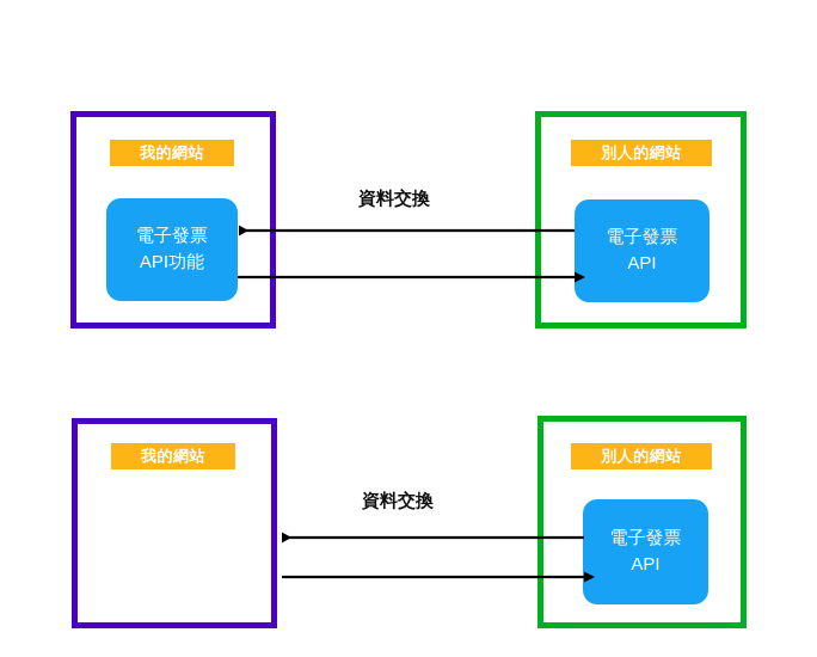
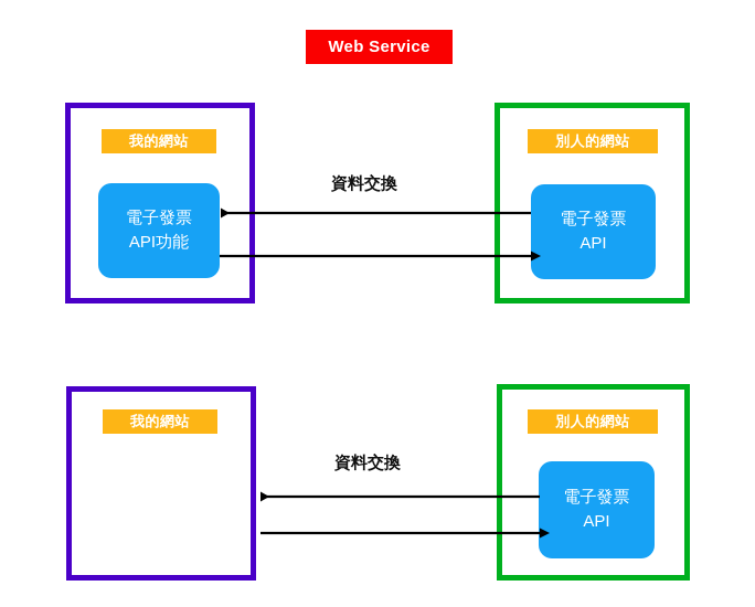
+ Web Service
  我的網站
  電子發票
  API功能
  別人的網站
  電子發票
  API
  資料交換
  我的網站
  別人的網站
  電子發票
  API
  資料交換
